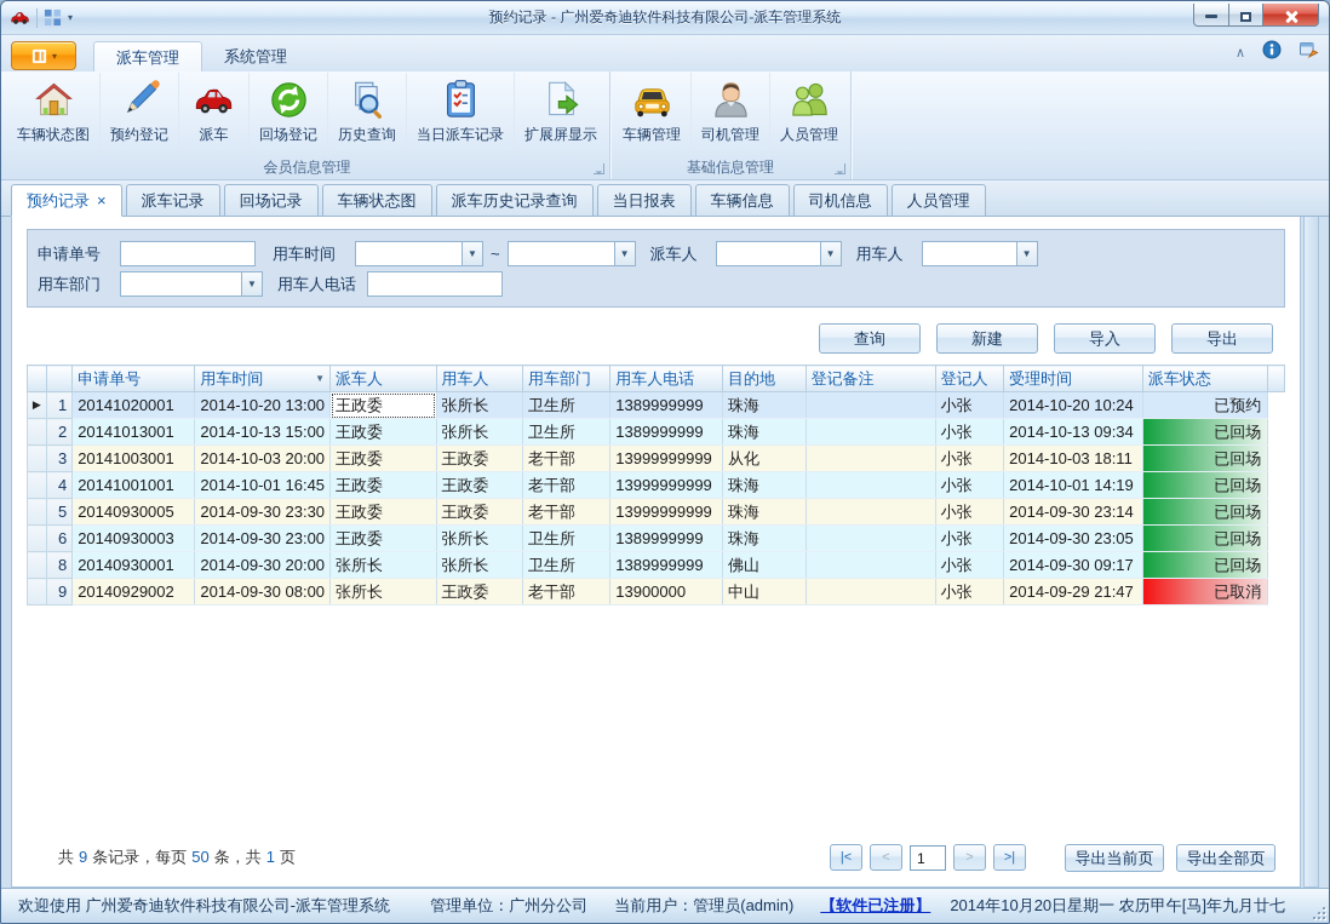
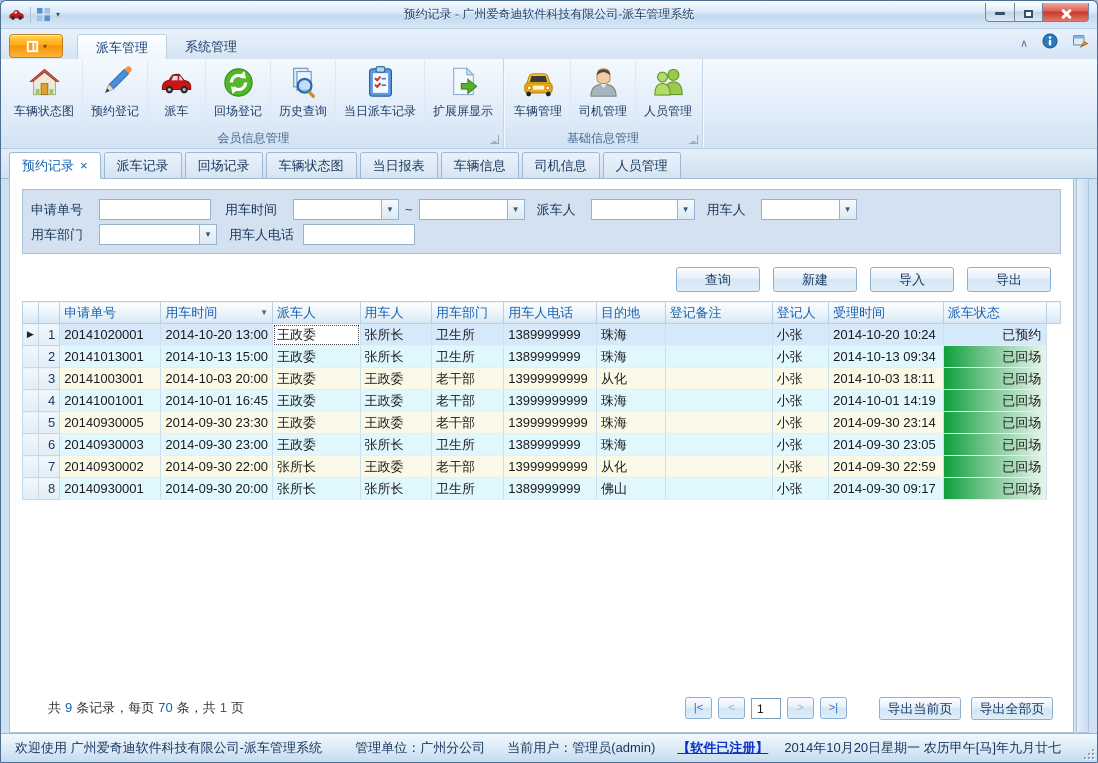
  ▾
  预约记录 - 广州爱奇迪软件科技有限公司-派车管理系统
  ▾
  派车管理
  系统管理
  ∧
  车辆状态图
  预约登记
  派车
  回场登记
  历史查询
  当日派车记录
  扩展屏显示
  会员信息管理
  车辆管理
  司机管理
  人员管理
  基础信息管理
  预约记录 ×
  派车记录
  回场记录
  车辆状态图
- 派车历史记录查询
  当日报表
  车辆信息
  司机信息
  人员管理
  申请单号
  用车时间
  ▼
  ~
  ▼
  派车人
  ▼
  用车人
  ▼
  用车部门
  ▼
  用车人电话
  查询
  新建
  导入
  导出
  		申请单号	用车时间 ▼	派车人	用车人	用车部门	用车人电话	目的地	登记备注	登记人	受理时间	派车状态
  ▶	1	20141020001	2014-10-20 13:00	王政委	张所长	卫生所	1389999999	珠海		小张	2014-10-20 10:24	已预约
  	2	20141013001	2014-10-13 15:00	王政委	张所长	卫生所	1389999999	珠海		小张	2014-10-13 09:34	已回场
  	3	20141003001	2014-10-03 20:00	王政委	王政委	老干部	13999999999	从化		小张	2014-10-03 18:11	已回场
  	4	20141001001	2014-10-01 16:45	王政委	王政委	老干部	13999999999	珠海		小张	2014-10-01 14:19	已回场
  	5	20140930005	2014-09-30 23:30	王政委	王政委	老干部	13999999999	珠海		小张	2014-09-30 23:14	已回场
  	6	20140930003	2014-09-30 23:00	王政委	张所长	卫生所	1389999999	珠海		小张	2014-09-30 23:05	已回场
+ 	7	20140930002	2014-09-30 22:00	张所长	王政委	老干部	13999999999	从化		小张	2014-09-30 22:59	已回场
  	8	20140930001	2014-09-30 20:00	张所长	张所长	卫生所	1389999999	佛山		小张	2014-09-30 09:17	已回场
- 	9	20140929002	2014-09-30 08:00	张所长	王政委	老干部	13900000	中山		小张	2014-09-29 21:47	已取消
- 共 9 条记录，每页 50 条，共 1 页
+ 共 9 条记录，每页 70 条，共 1 页
  |<
  <
  1
  >
  >|
  导出当前页
  导出全部页
  欢迎使用 广州爱奇迪软件科技有限公司-派车管理系统
  管理单位：广州分公司
  当前用户：管理员(admin)
  【软件已注册】
  2014年10月20日星期一 农历甲午[马]年九月廿七
